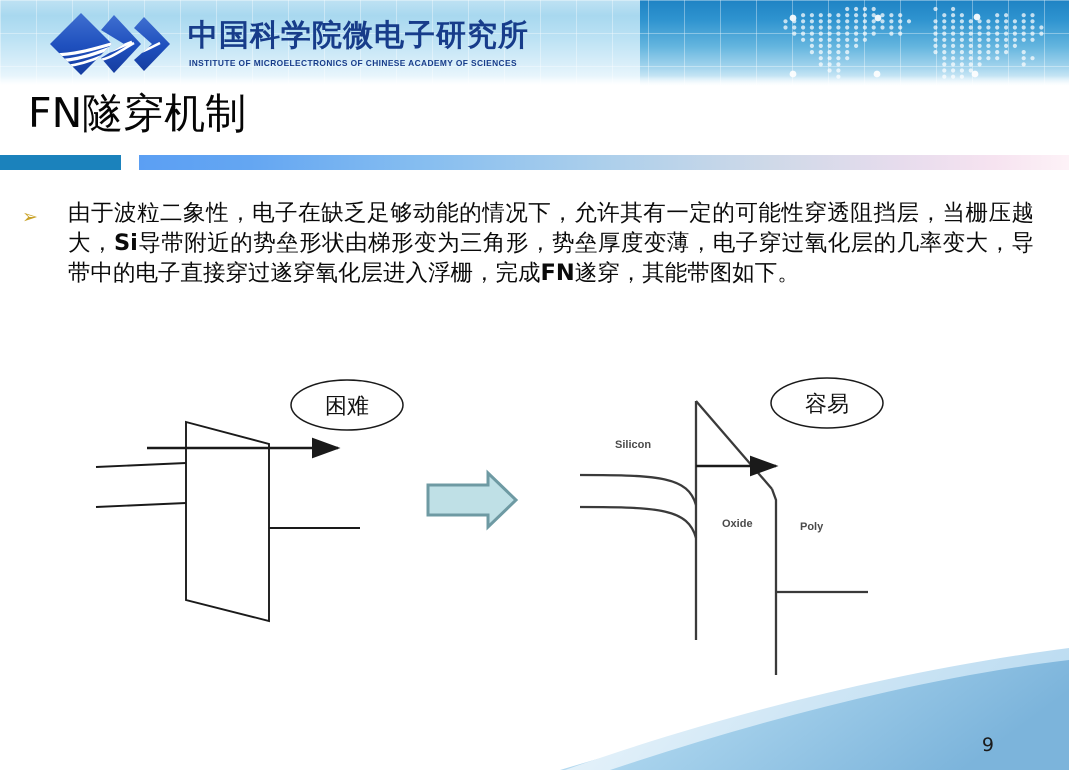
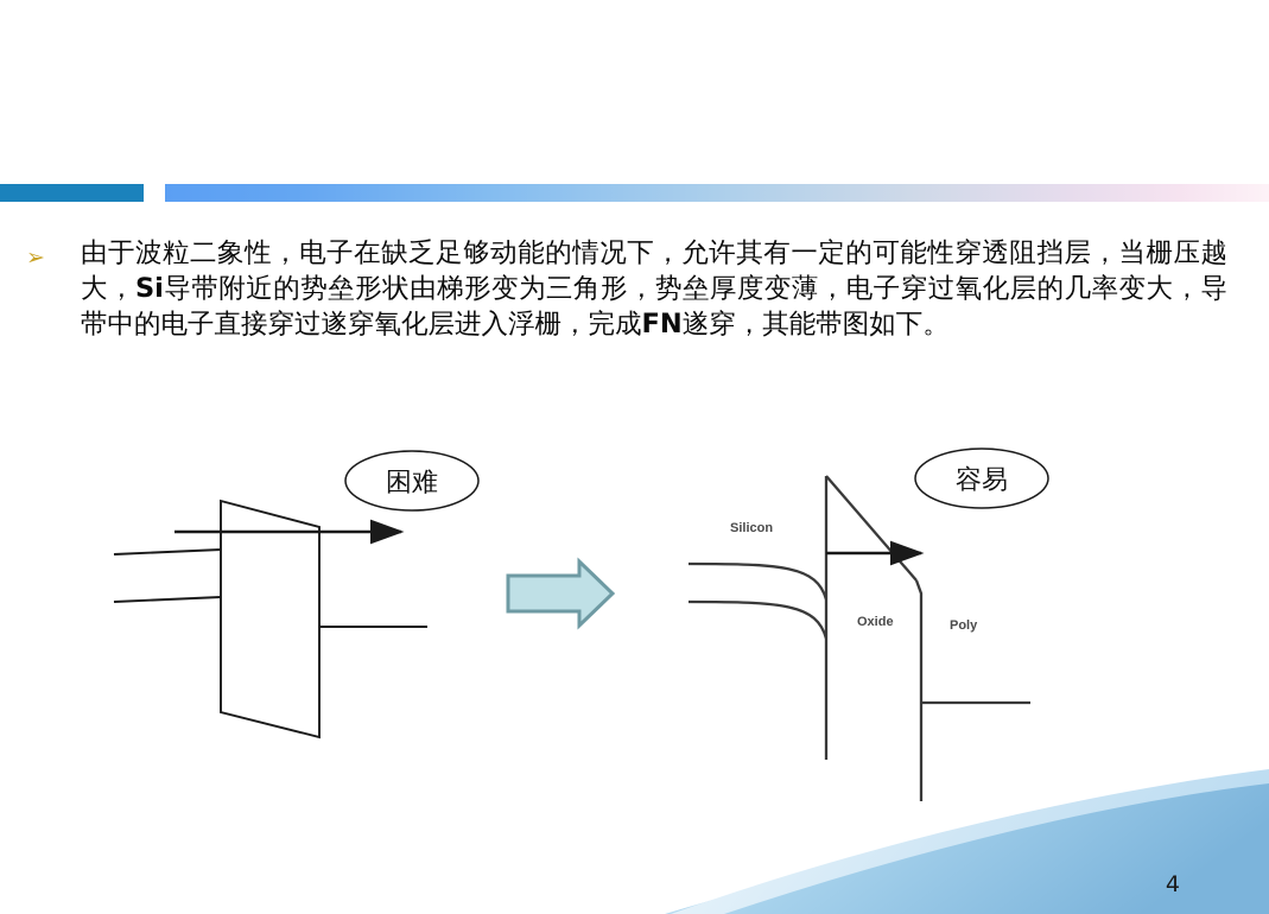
- 中国科学院微电子研究所
- INSTITUTE OF MICROELECTRONICS OF CHINESE ACADEMY OF SCIENCES
- FN隧穿机制
  ➢
  由于波粒二象性，电子在缺乏足够动能的情况下，允许其有一定的可能性穿透阻挡层，当栅压越大，Si导带附近的势垒形状由梯形变为三角形，势垒厚度变薄，电子穿过氧化层的几率变大，导带中的电子直接穿过遂穿氧化层进入浮栅，完成FN遂穿，其能带图如下。
  困难
  Silicon
  Oxide
  Poly
  容易
- 9
+ 4
